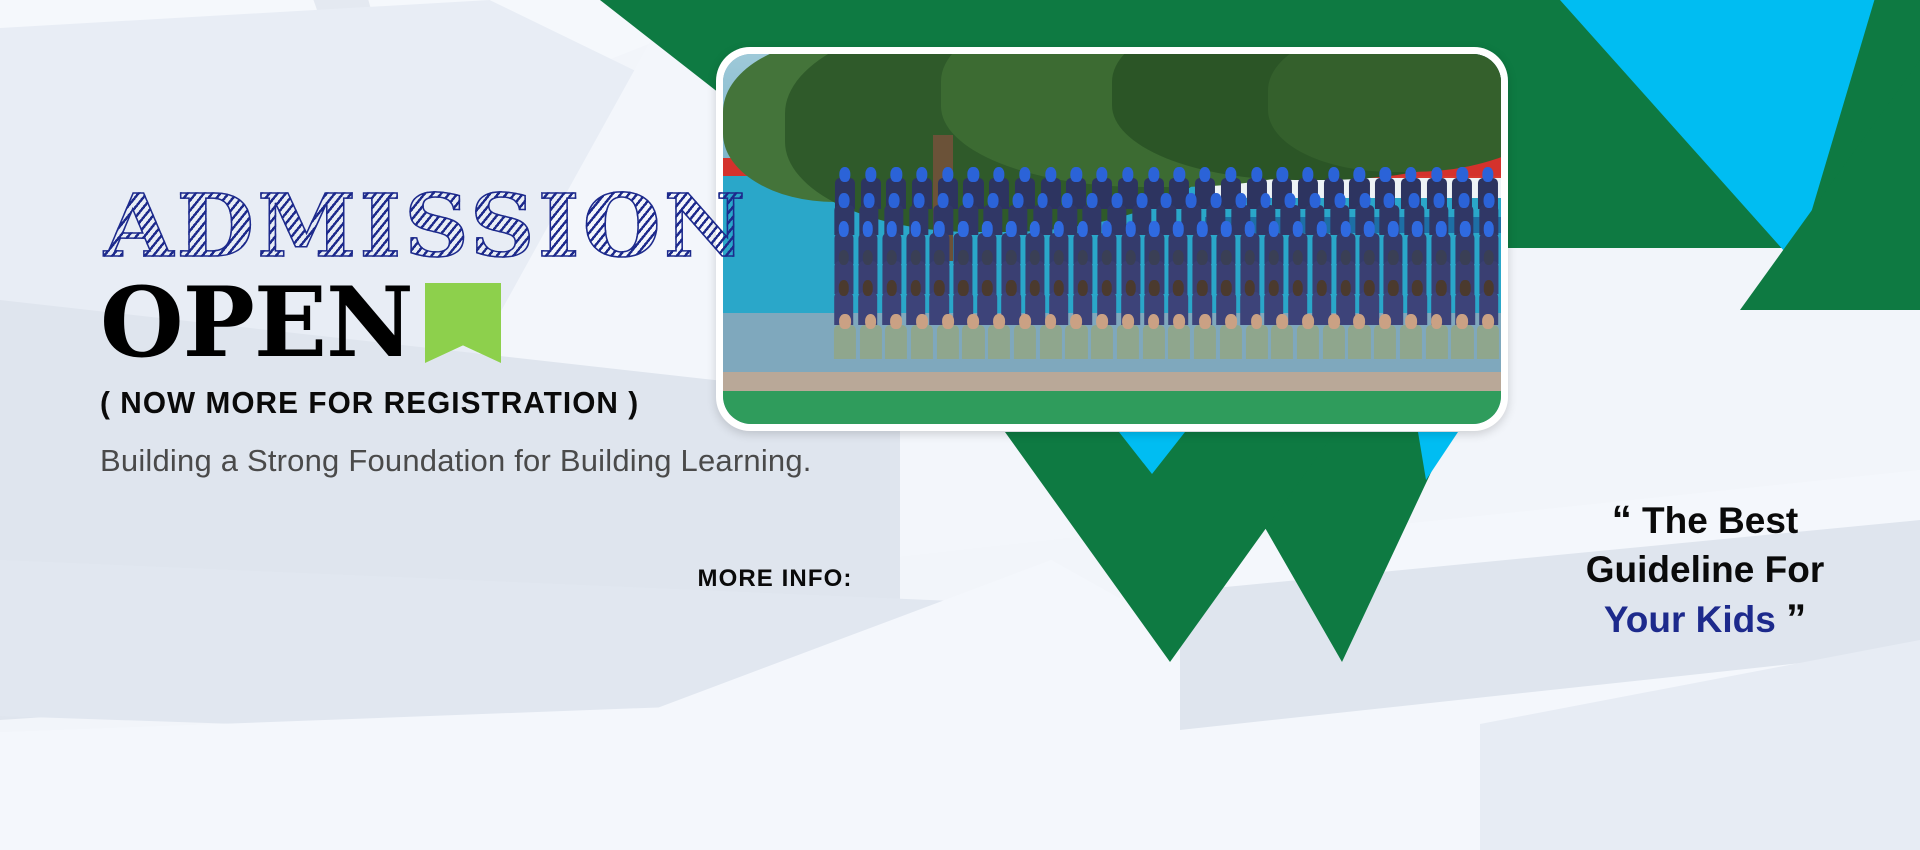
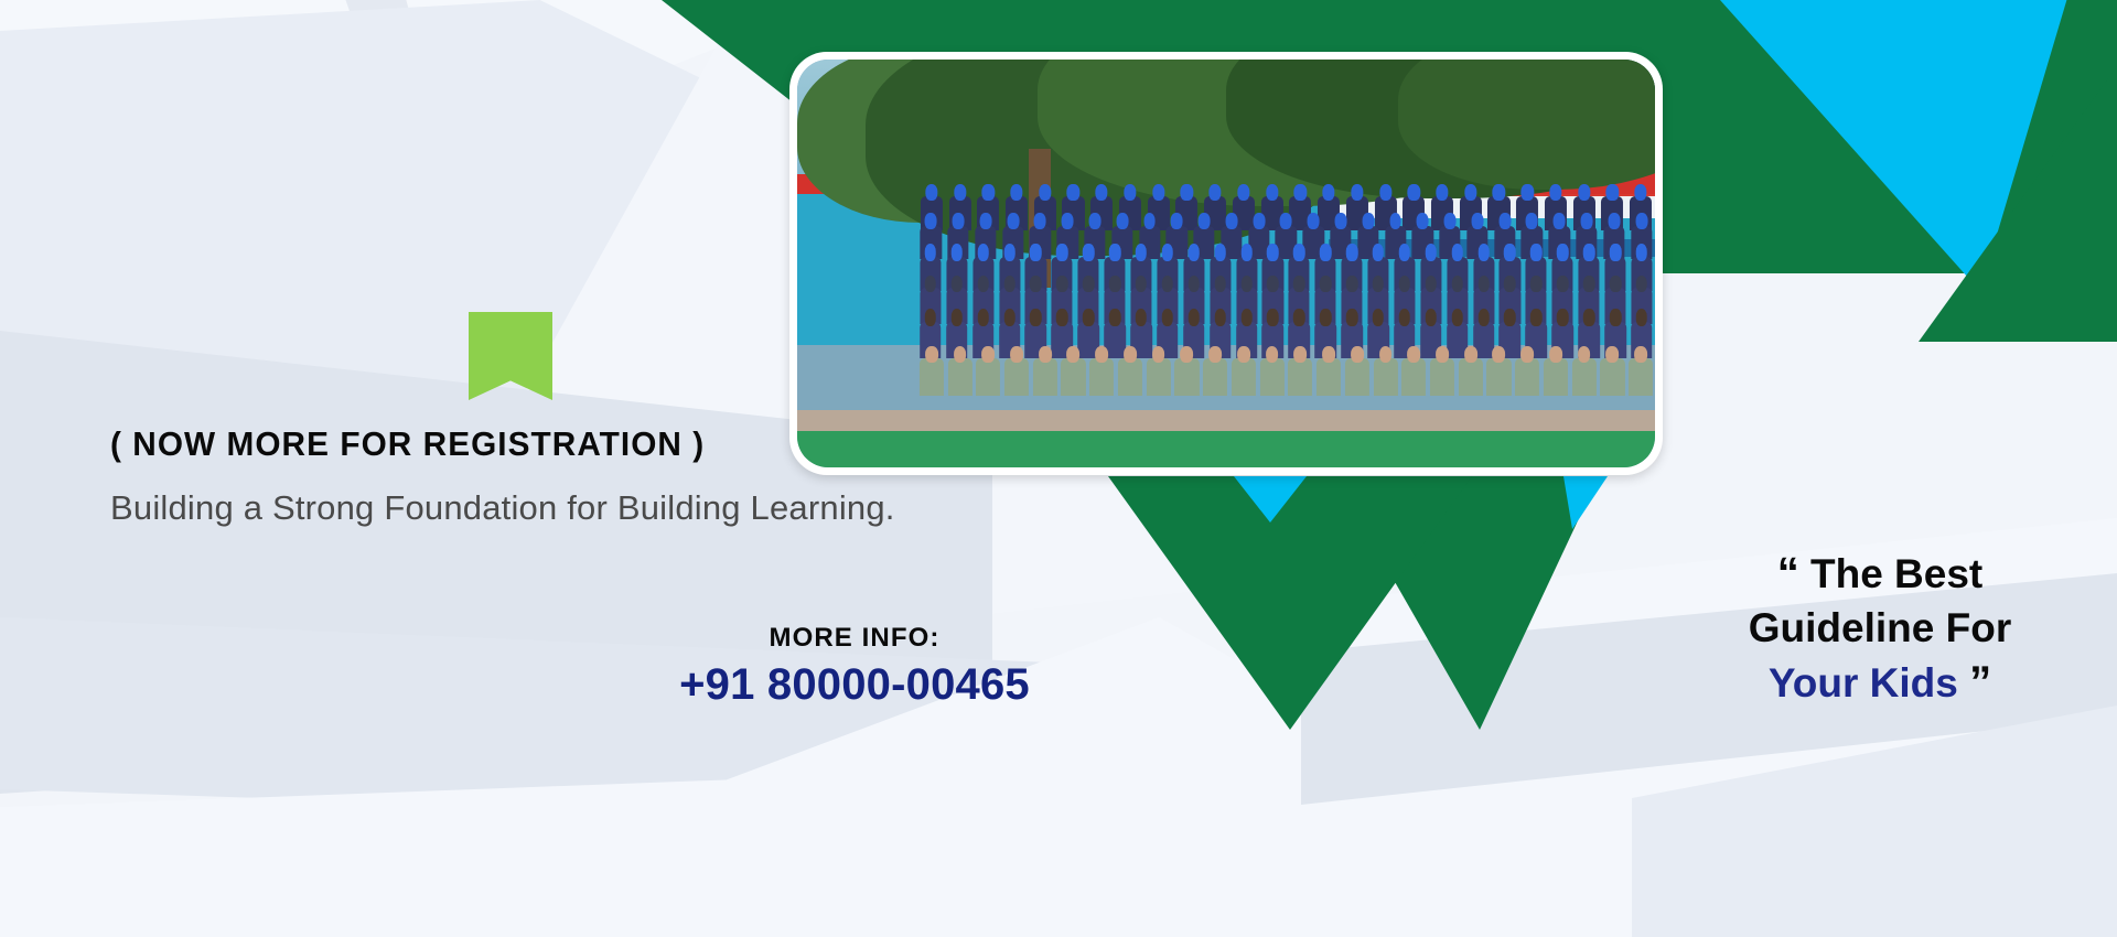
- ADMISSION
- OPEN
  ( NOW MORE FOR REGISTRATION )
  Building a Strong Foundation for Building Learning.
  MORE INFO:
+ +91 80000-00465
  “ The Best
  Guideline For
  Your Kids ”
